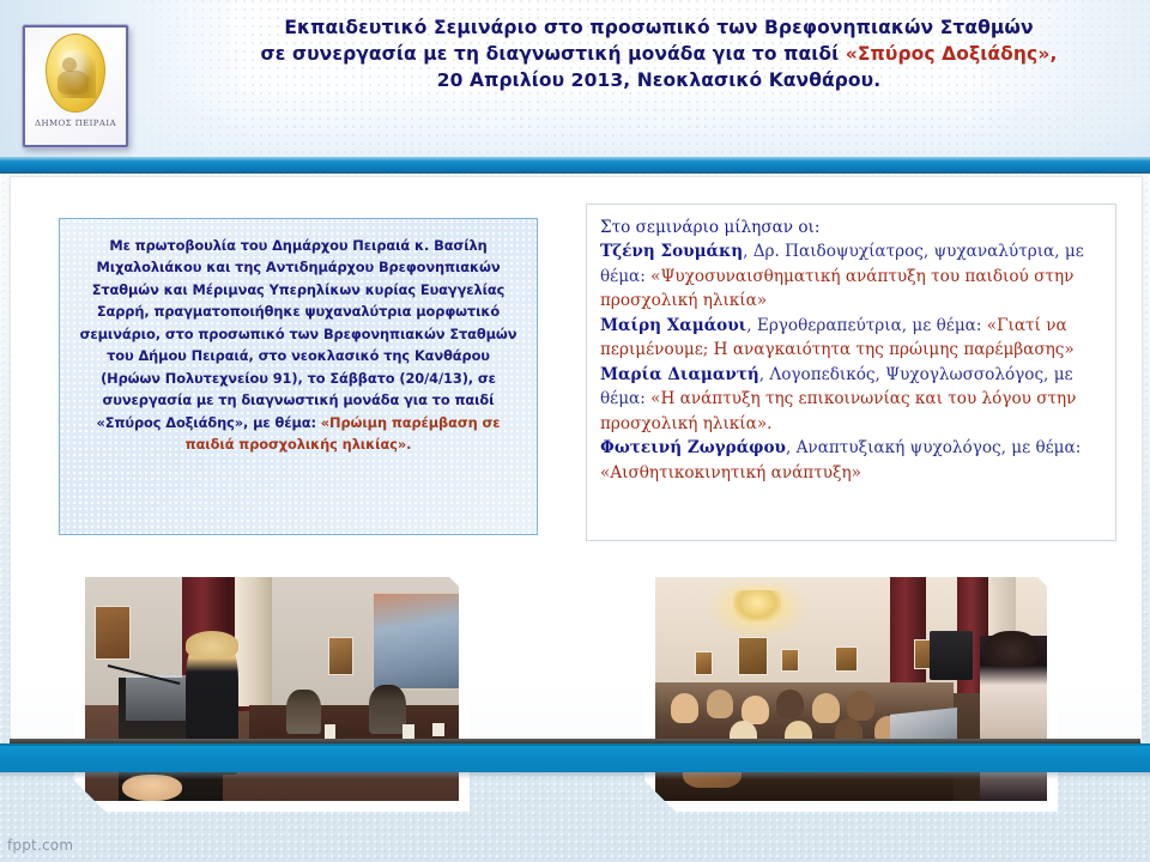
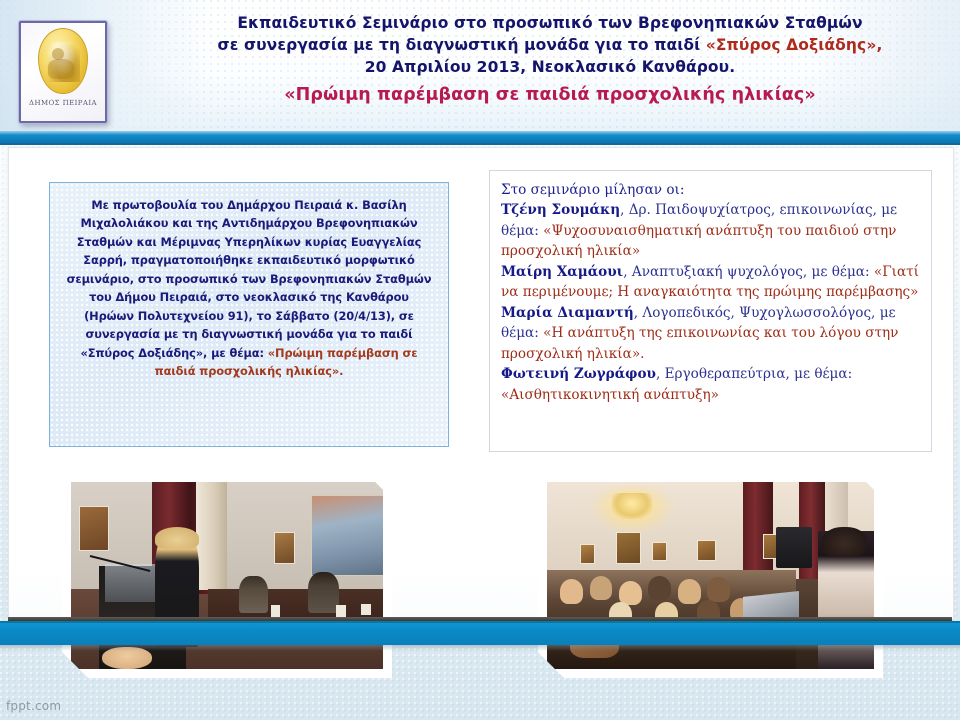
  ΔΗΜΟΣ ΠΕΙΡΑΙΑ
  Εκπαιδευτικό Σεμινάριο στο προσωπικό των Βρεφονηπιακών Σταθμών
  σε συνεργασία με τη διαγνωστική μονάδα για το παιδί «Σπύρος Δοξιάδης»,
  20 Απριλίου 2013, Νεοκλασικό Κανθάρου.
+ «Πρώιμη παρέμβαση σε παιδιά προσχολικής ηλικίας»
- Με πρωτοβουλία του Δημάρχου Πειραιά κ. Βασίλη Μιχαλολιάκου και της Αντιδημάρχου Βρεφονηπιακών Σταθμών και Μέριμνας Υπερηλίκων κυρίας Ευαγγελίας Σαρρή, πραγματοποιήθηκε ψυχαναλύτρια μορφωτικό σεμινάριο, στο προσωπικό των Βρεφονηπιακών Σταθμών του Δήμου Πειραιά, στο νεοκλασικό της Κανθάρου (Ηρώων Πολυτεχνείου 91), το Σάββατο (20/4/13), σε συνεργασία με τη διαγνωστική μονάδα για το παιδί «Σπύρος Δοξιάδης», με θέμα: «Πρώιμη παρέμβαση σε παιδιά προσχολικής ηλικίας».
+ Με πρωτοβουλία του Δημάρχου Πειραιά κ. Βασίλη Μιχαλολιάκου και της Αντιδημάρχου Βρεφονηπιακών Σταθμών και Μέριμνας Υπερηλίκων κυρίας Ευαγγελίας Σαρρή, πραγματοποιήθηκε εκπαιδευτικό μορφωτικό σεμινάριο, στο προσωπικό των Βρεφονηπιακών Σταθμών του Δήμου Πειραιά, στο νεοκλασικό της Κανθάρου (Ηρώων Πολυτεχνείου 91), το Σάββατο (20/4/13), σε συνεργασία με τη διαγνωστική μονάδα για το παιδί «Σπύρος Δοξιάδης», με θέμα: «Πρώιμη παρέμβαση σε παιδιά προσχολικής ηλικίας».
  Στο σεμινάριο μίλησαν οι:
- Τζένη Σουμάκη, Δρ. Παιδοψυχίατρος, ψυχαναλύτρια, με θέμα: «Ψυχοσυναισθηματική ανάπτυξη του παιδιού στην προσχολική ηλικία»
+ Τζένη Σουμάκη, Δρ. Παιδοψυχίατρος, επικοινωνίας, με θέμα: «Ψυχοσυναισθηματική ανάπτυξη του παιδιού στην προσχολική ηλικία»
- Μαίρη Χαμάουι, Εργοθεραπεύτρια, με θέμα: «Γιατί να περιμένουμε; Η αναγκαιότητα της πρώιμης παρέμβασης»
+ Μαίρη Χαμάουι, Αναπτυξιακή ψυχολόγος, με θέμα: «Γιατί να περιμένουμε; Η αναγκαιότητα της πρώιμης παρέμβασης»
  Μαρία Διαμαντή, Λογοπεδικός, Ψυχογλωσσολόγος, με θέμα: «Η ανάπτυξη της επικοινωνίας και του λόγου στην προσχολική ηλικία».
- Φωτεινή Ζωγράφου, Αναπτυξιακή ψυχολόγος, με θέμα: «Αισθητικοκινητική ανάπτυξη»
+ Φωτεινή Ζωγράφου, Εργοθεραπεύτρια, με θέμα: «Αισθητικοκινητική ανάπτυξη»
  fppt.com
